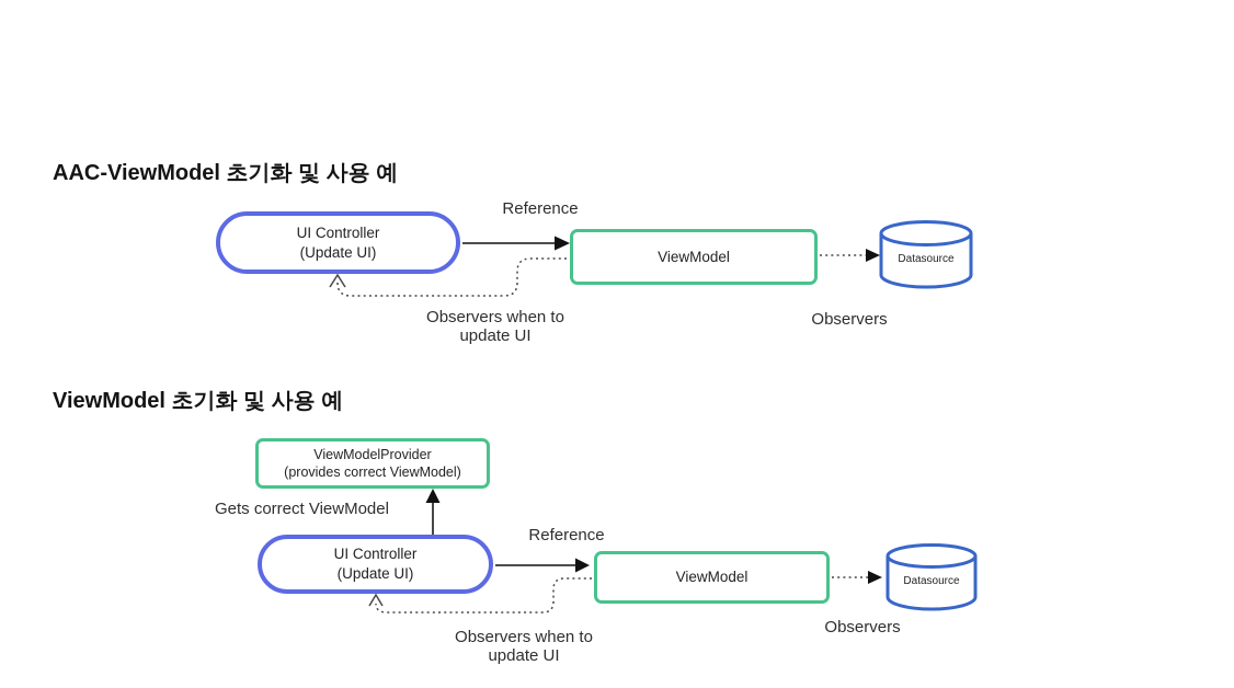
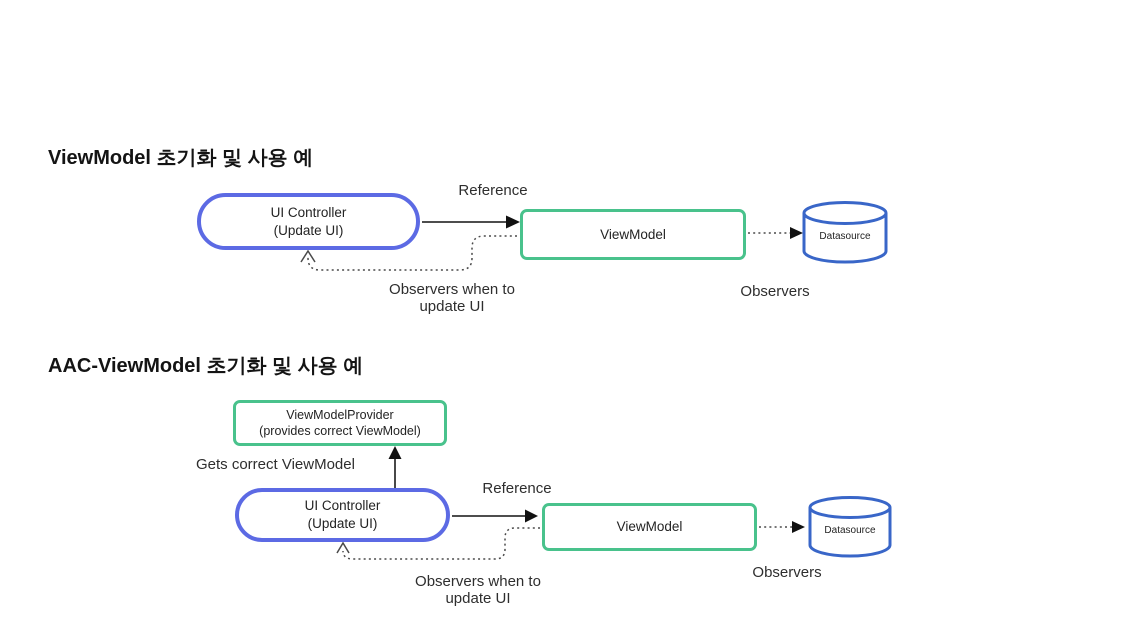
- AAC-ViewModel 초기화 및 사용 예
+ ViewModel 초기화 및 사용 예
  UI Controller
  (Update UI)
  ViewModel
  Datasource
  Reference
  Observers when to
  update UI
  Observers
- ViewModel 초기화 및 사용 예
+ AAC-ViewModel 초기화 및 사용 예
  ViewModelProvider
  (provides correct ViewModel)
  Gets correct ViewModel
  UI Controller
  (Update UI)
  ViewModel
  Datasource
  Reference
  Observers when to
  update UI
  Observers
